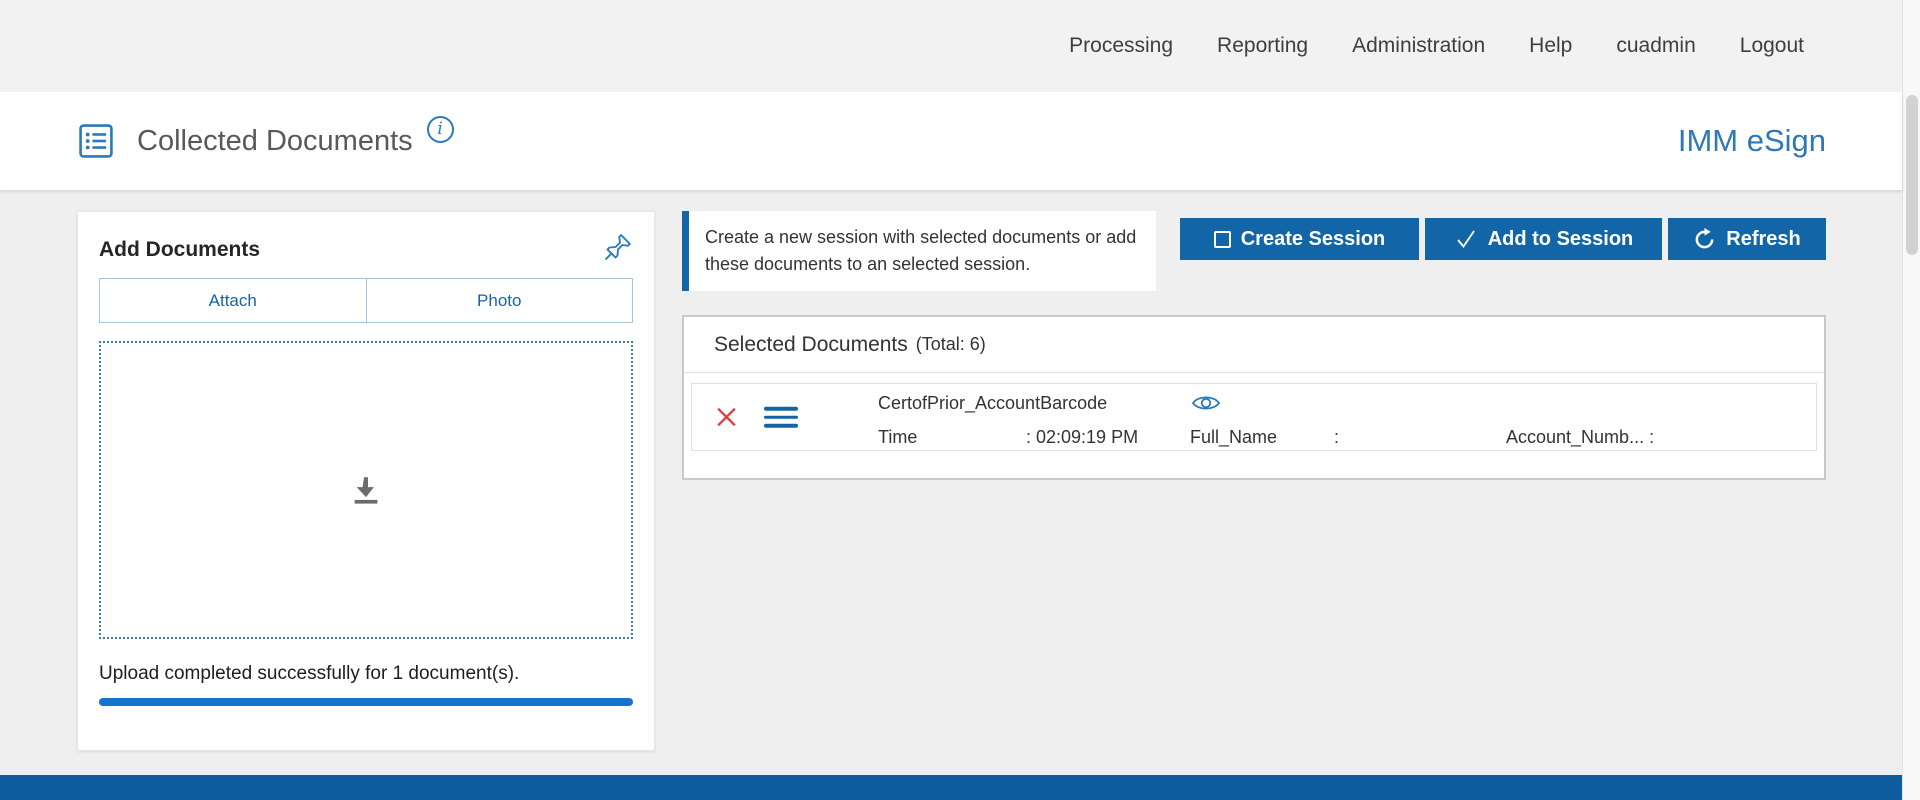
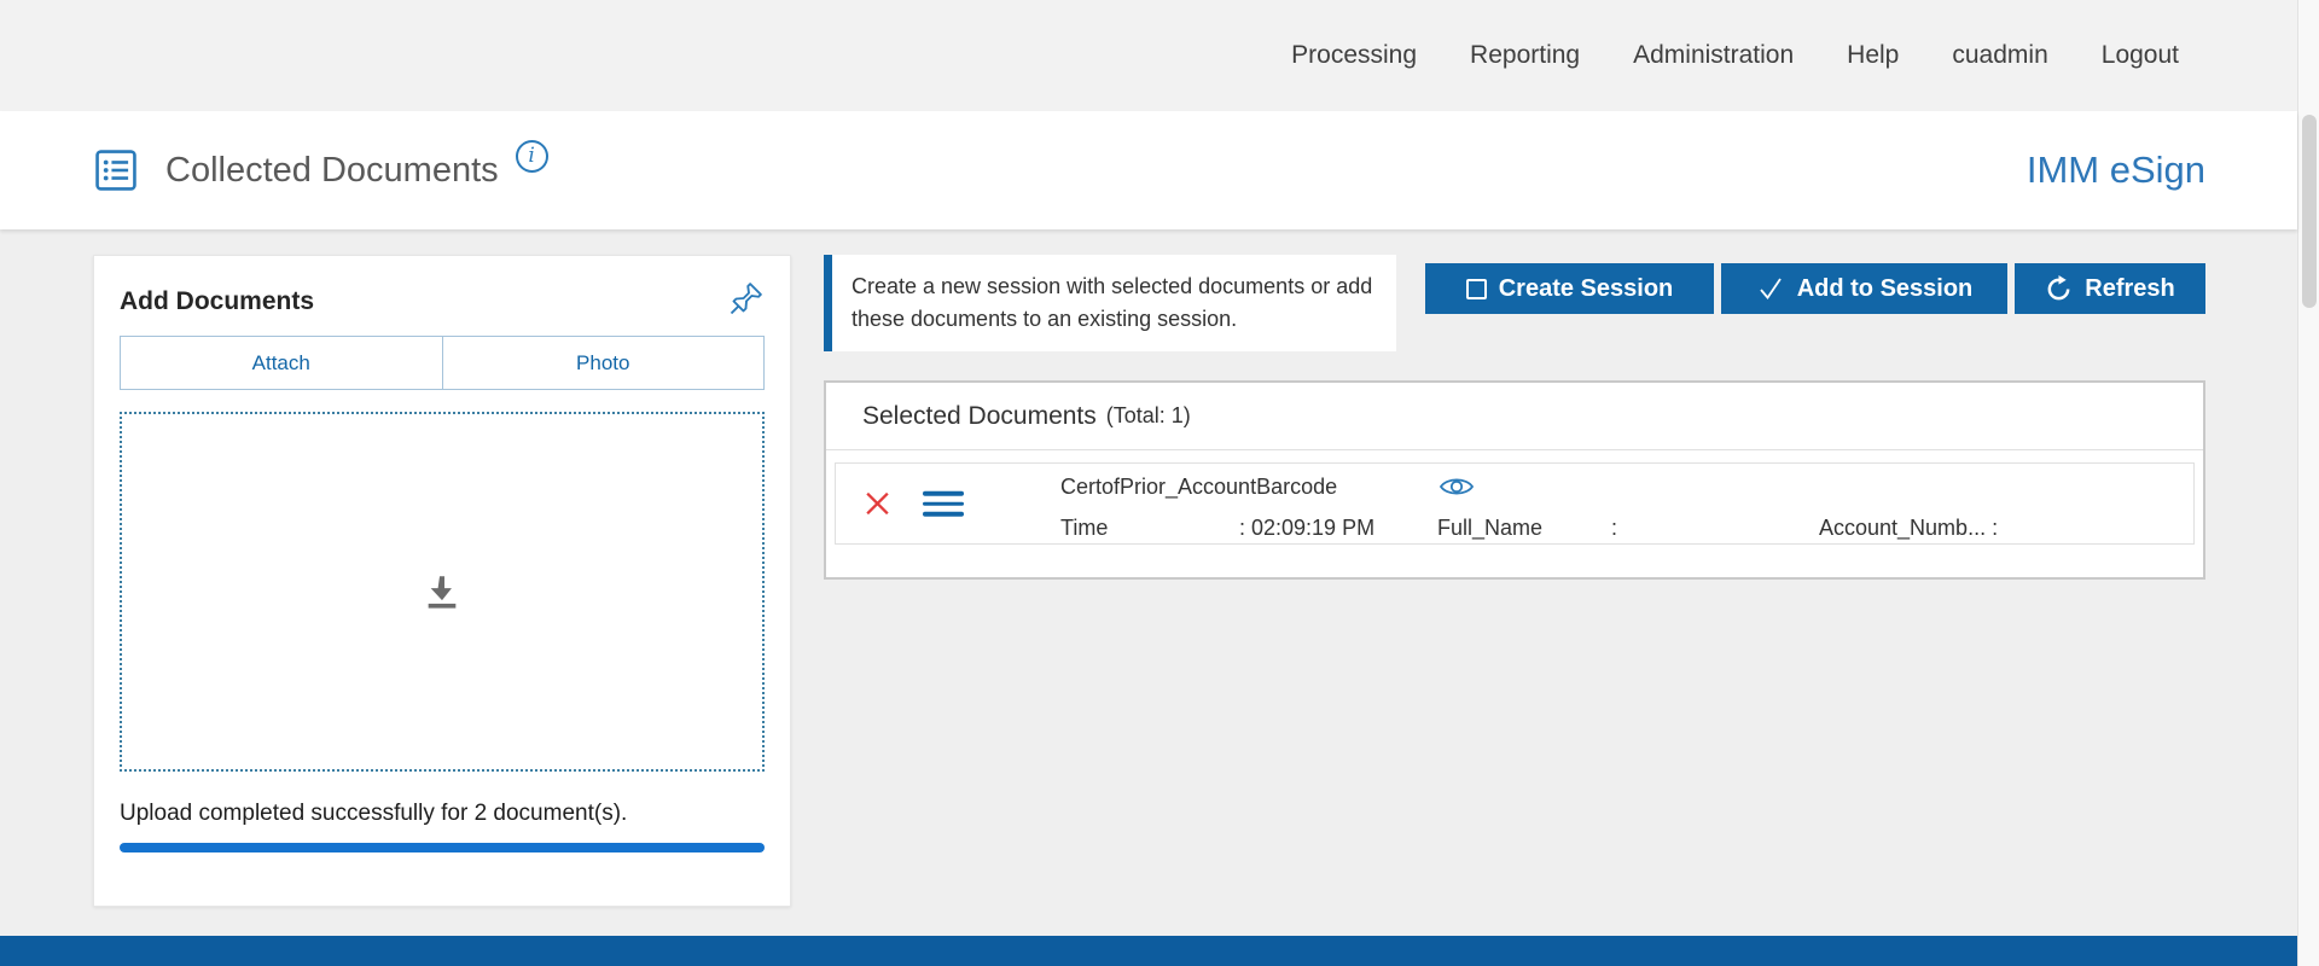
  Processing
  Reporting
  Administration
  Help
  cuadmin
  Logout
  Collected Documents
  i
  IMM eSign
  Add Documents
  Attach
  Photo
- Upload completed successfully for 1 document(s).
+ Upload completed successfully for 2 document(s).
- Create a new session with selected documents or add these documents to an selected session.
+ Create a new session with selected documents or add these documents to an existing session.
  Create Session
  Add to Session
  Refresh
  Selected Documents
- (Total: 6)
+ (Total: 1)
  CertofPrior_AccountBarcode
  Time
  : 02:09:19 PM
  Full_Name
  :
  Account_Numb... :
